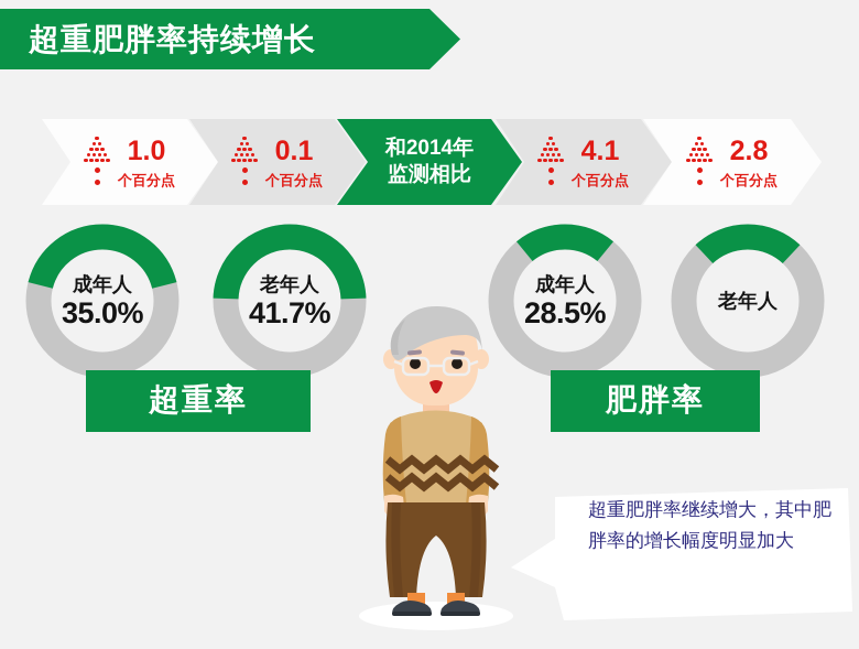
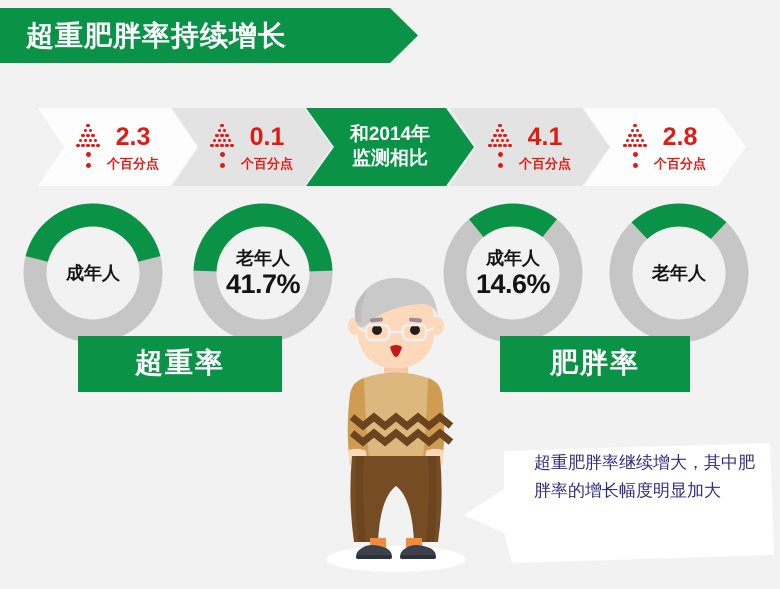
  超重肥胖率持续增长
- 1.0
+ 2.3
  个百分点
  0.1
  个百分点
  和2014年
  监测相比
  4.1
  个百分点
  2.8
  个百分点
  成年人
- 35.0%
  老年人
  41.7%
  成年人
- 28.5%
+ 14.6%
  老年人
  超重率
  肥胖率
  超重肥胖率继续增大，其中肥胖率的增长幅度明显加大
